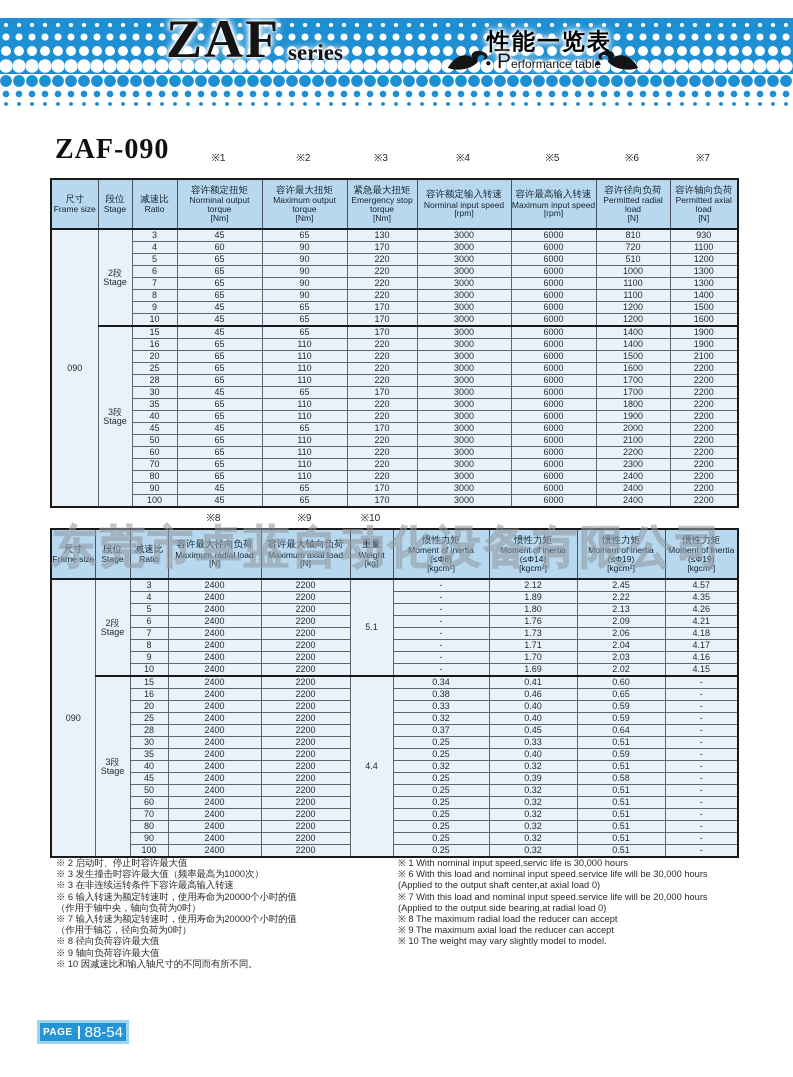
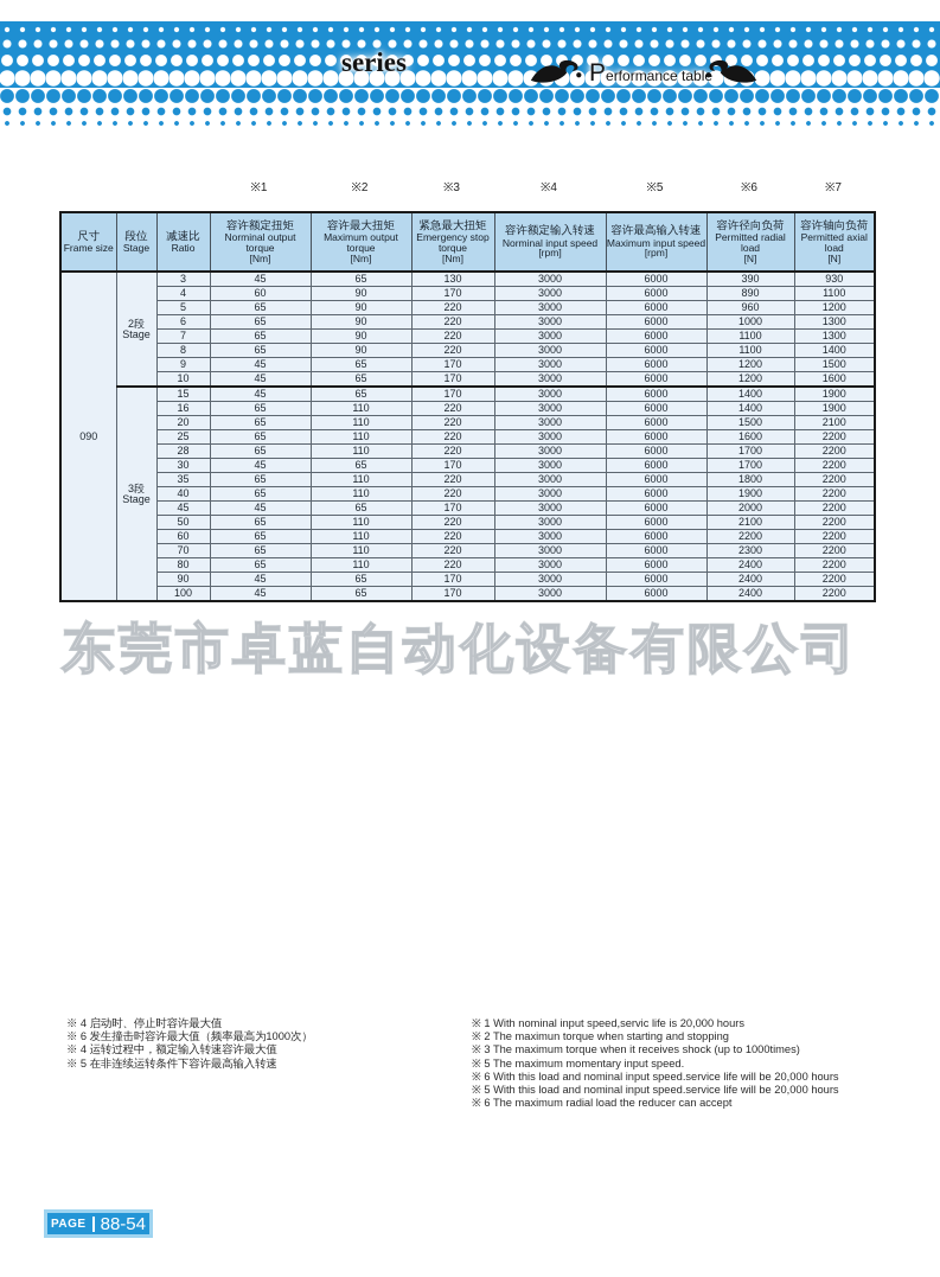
- ZAF
  series
- 性能一览表
  Performance tabl
- ZAF-090
  ※1
  ※2
  ※3
  ※4
  ※5
  ※6
  ※7
- ※8
- ※9
- ※10
  东莞市卓蓝自动化设备有限公司
  尺寸Frame size	段位Stage	减速比Ratio	容许额定扭矩Norminal output torque[Nm]	容许最大扭矩Maximum output torque[Nm]	紧急最大扭矩Emergency stop torque[Nm]	容许额定输入转速Norminal input speed[rpm]	容许最高输入转速Maximum input speed[rpm]	容许径向负荷Permitted radial load[N]	容许轴向负荷Permitted axial load[N]
- 090	2段Stage	3	45	65	130	3000	6000	810	930
+ 090	2段Stage	3	45	65	130	3000	6000	390	930
- 4	60	90	170	3000	6000	720	1100
+ 4	60	90	170	3000	6000	890	1100
- 5	65	90	220	3000	6000	510	1200
+ 5	65	90	220	3000	6000	960	1200
  6	65	90	220	3000	6000	1000	1300
  7	65	90	220	3000	6000	1100	1300
  8	65	90	220	3000	6000	1100	1400
  9	45	65	170	3000	6000	1200	1500
  10	45	65	170	3000	6000	1200	1600
  3段Stage	15	45	65	170	3000	6000	1400	1900
  16	65	110	220	3000	6000	1400	1900
  20	65	110	220	3000	6000	1500	2100
  25	65	110	220	3000	6000	1600	2200
  28	65	110	220	3000	6000	1700	2200
  30	45	65	170	3000	6000	1700	2200
  35	65	110	220	3000	6000	1800	2200
  40	65	110	220	3000	6000	1900	2200
  45	45	65	170	3000	6000	2000	2200
  50	65	110	220	3000	6000	2100	2200
  60	65	110	220	3000	6000	2200	2200
  70	65	110	220	3000	6000	2300	2200
  80	65	110	220	3000	6000	2400	2200
  90	45	65	170	3000	6000	2400	2200
  100	45	65	170	3000	6000	2400	2200
- 尺寸Frame size	段位Stage	减速比Ratio	容许最大径向负荷Maximum radial load[N]	容许最大轴向负荷Maximum axial load[N]	重量Weight[kg]	惯性力矩Moment of inertia(≤Φ8)[kgcm²]	惯性力矩Moment of inertia(≤Φ14)[kgcm²]	惯性力矩Moment of inertia(≤Φ19)[kgcm²]	惯性力矩Moment of Inertia(≤Φ19)[kgcm²]
- 090	2段Stage	3	2400	2200	5.1	-	2.12	2.45	4.57
- 4	2400	2200	-	1.89	2.22	4.35
- 5	2400	2200	-	1.80	2.13	4.26
- 6	2400	2200	-	1.76	2.09	4.21
- 7	2400	2200	-	1.73	2.06	4.18
- 8	2400	2200	-	1.71	2.04	4.17
- 9	2400	2200	-	1.70	2.03	4.16
- 10	2400	2200	-	1.69	2.02	4.15
- 3段Stage	15	2400	2200	4.4	0.34	0.41	0.60	-
- 16	2400	2200	0.38	0.46	0.65	-
- 20	2400	2200	0.33	0.40	0.59	-
- 25	2400	2200	0.32	0.40	0.59	-
- 28	2400	2200	0.37	0.45	0.64	-
- 30	2400	2200	0.25	0.33	0.51	-
- 35	2400	2200	0.25	0.40	0.59	-
- 40	2400	2200	0.32	0.32	0.51	-
- 45	2400	2200	0.25	0.39	0.58	-
- 50	2400	2200	0.25	0.32	0.51	-
- 60	2400	2200	0.25	0.32	0.51	-
- 70	2400	2200	0.25	0.32	0.51	-
- 80	2400	2200	0.25	0.32	0.51	-
- 90	2400	2200	0.25	0.32	0.51	-
- 100	2400	2200	0.25	0.32	0.51	-
- ※ 2 启动时、停止时容许最大值
+ ※ 4 启动时、停止时容许最大值
- ※ 3 发生撞击时容许最大值（频率最高为1000次）
+ ※ 6 发生撞击时容许最大值（频率最高为1000次）
+ ※ 4 运转过程中，额定输入转速容许最大值
- ※ 3 在非连续运转条件下容许最高输入转速
+ ※ 5 在非连续运转条件下容许最高输入转速
- ※ 6 输入转速为额定转速时，使用寿命为20000个小时的值
- （作用于轴中央，轴向负荷为0时）
- ※ 7 输入转速为额定转速时，使用寿命为20000个小时的值
- （作用于轴芯，径向负荷为0时）
- ※ 8 径向负荷容许最大值
- ※ 9 轴向负荷容许最大值
- ※ 10 因减速比和输入轴尺寸的不同而有所不同。
- ※ 1 With nominal input speed,servic life is 30,000 hours
+ ※ 1 With nominal input speed,servic life is 20,000 hours
+ ※ 2 The maximun torque when starting and stopping
+ ※ 3 The maximum torque when it receives shock (up to 1000times)
+ ※ 5 The maximum momentary input speed.
- ※ 6 With this load and nominal input speed.service life will be 30,000 hours
+ ※ 6 With this load and nominal input speed.service life will be 20,000 hours
- (Applied to the output shaft center,at axial load 0)
- ※ 7 With this load and nominal input speed.service life will be 20,000 hours
+ ※ 5 With this load and nominal input speed.service life will be 20,000 hours
- (Applied to the output side bearing,at radial load 0)
- ※ 8 The maximum radial load the reducer can accept
+ ※ 6 The maximum radial load the reducer can accept
- ※ 9 The maximum axial load the reducer can accept
- ※ 10 The weight may vary slightly model to model.
  PAGE
  88-54
